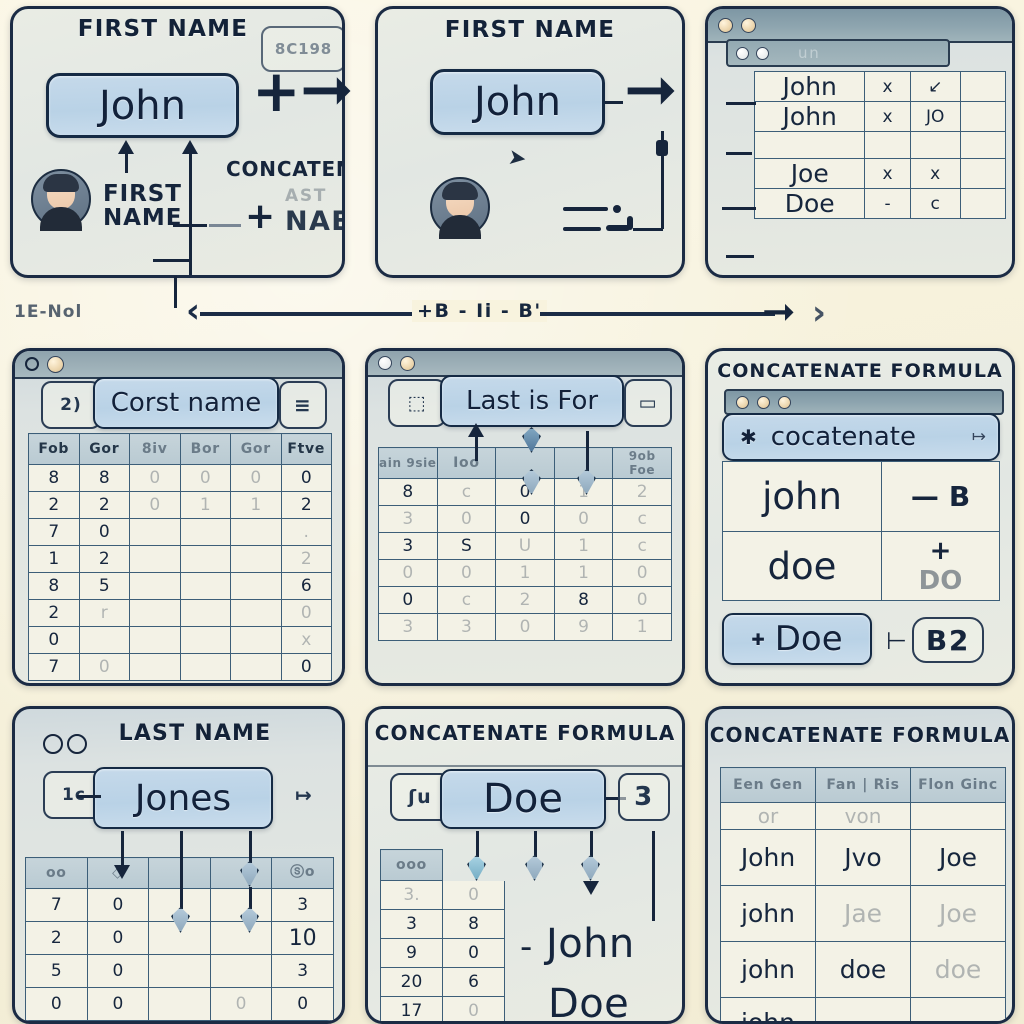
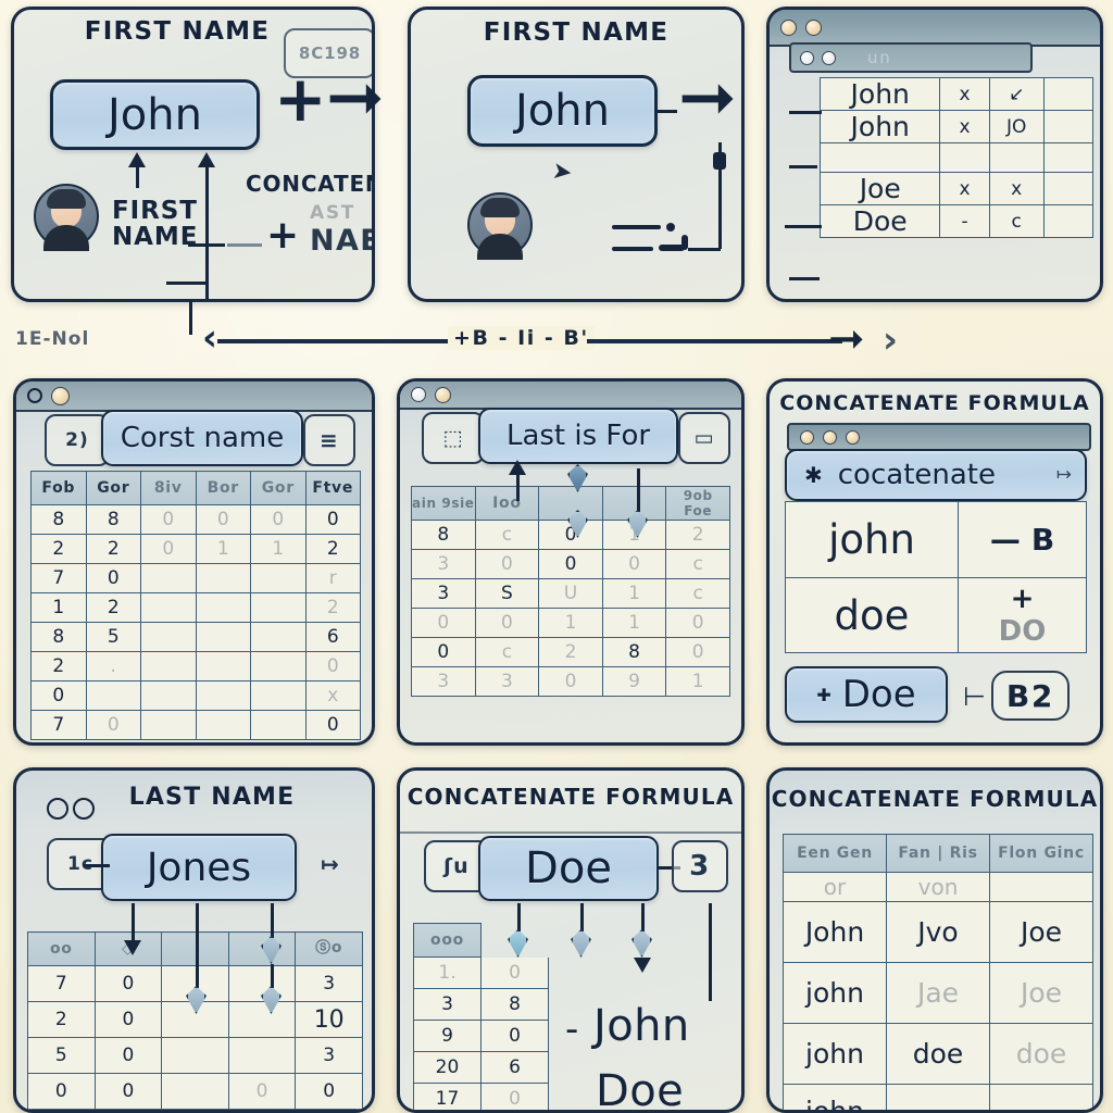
  FIRST NAME
  8C198
  John
  FIRST
  NAME
  AST
  +
  NAE
  +
  ➞
  FIRST NAME
  John
  ➞
  un
  John	x	↙
  John	x	JO
  Joe	x	x
  Doe	-	c
  1E-Nol
  ‹
  +B - Ii - B'
  ➞
  ›
  2)
  Corst name
  ≡
  Fob	Gor	8iv	Bor	Gor	Ftve
  8	8	0	0	0	0
  2	2	0	1	1	2
- 7	0				.
+ 7	0				r
  1	2				2
  8	5				6
- 2	r				0
+ 2	.				0
  0					x
  7	0				0
  ⬚
  Last is For
  ▭
  ain 9sie	Ioo			9ob Foe
  8	c	0	1	2
  3	0	0	0	c
  3	S	U	1	c
  0	0	1	1	0
  0	c	2	8	0
  3	3	0	9	1
  CONCATENATE FORMULA
  ✱
  cocatenate
  ↦
  john
  —
  B
  doe
  +
  DO
  ✚
  Doe
  ⊢
  B2
  LAST NAME
  Jones
  ↦
  oo	◇			ⓢo
  7	0			3
  2	0			10
  5	0			3
  0	0		0	0
  CONCATENATE FORMULA
  ʃu
  Doe
  3
  ooo
- 3.	0
+ 1.	0
  3	8
  9	0
  20	6
  17	0
  -
  John
  Doe
  CONCATENATE FORMULA
  Een Gen	Fan | Ris	Flon Ginc
  or	von
  John	Jvo	Joe
  john	Jae	Joe
  john	doe	doe
